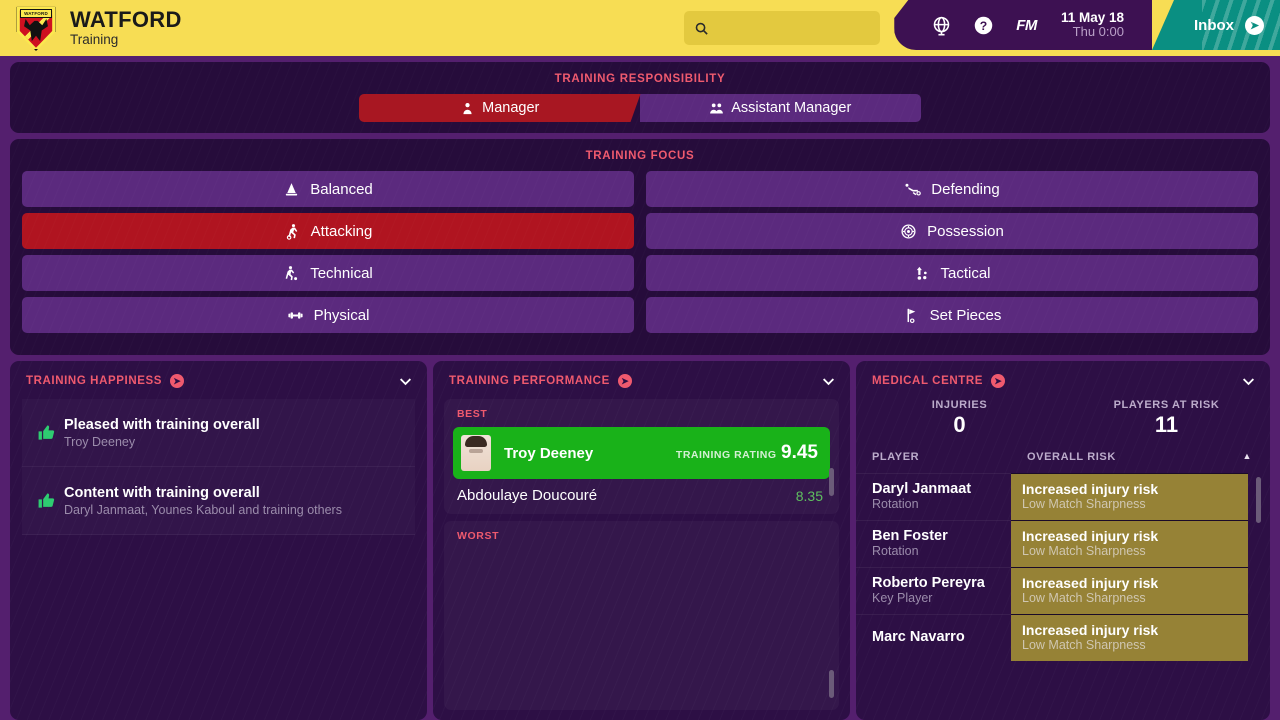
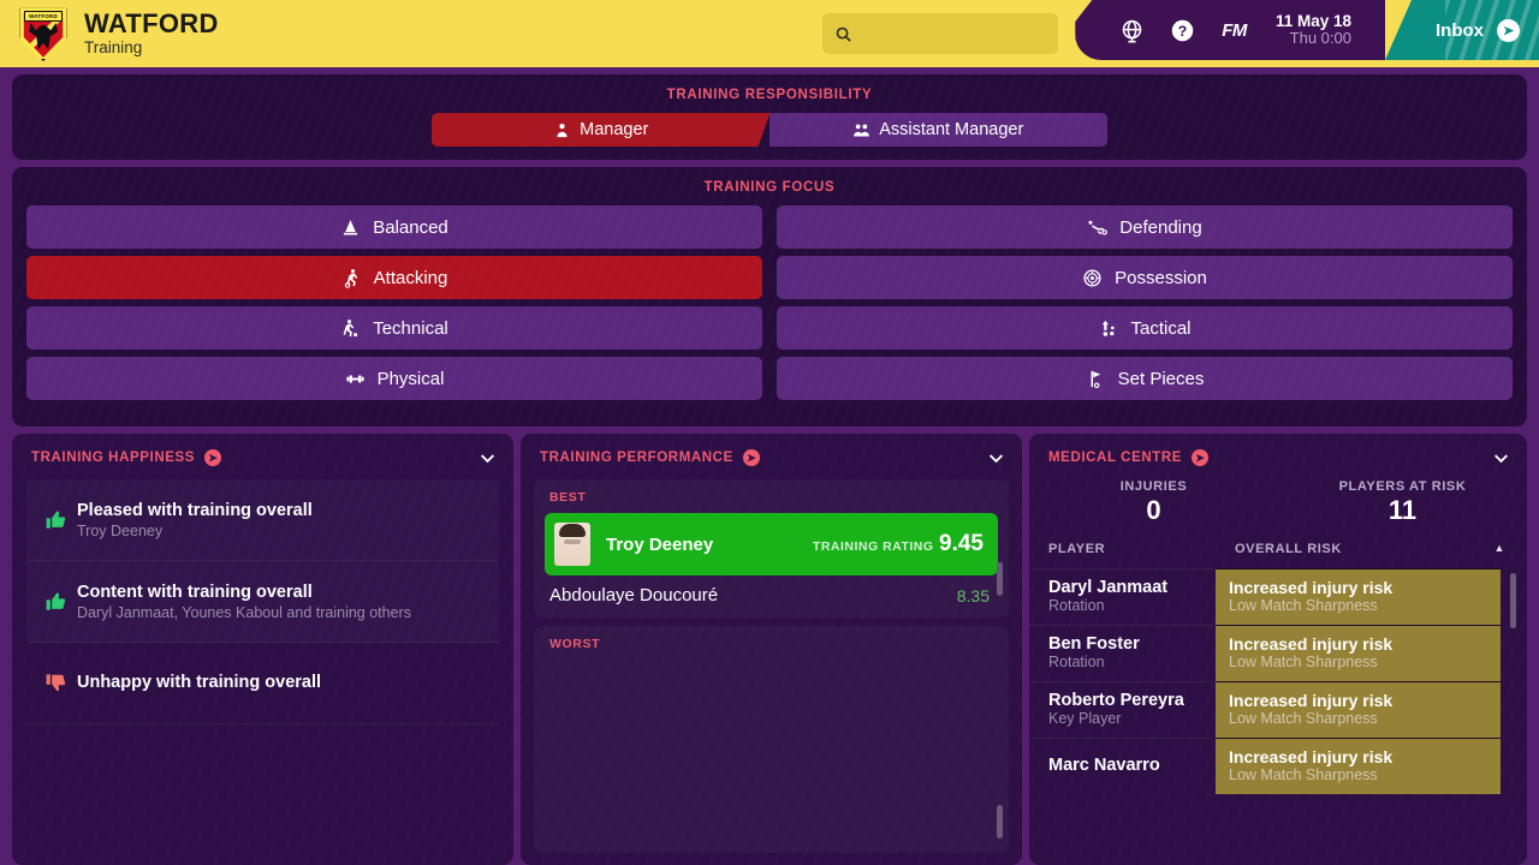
  WATFORD
  Training
  ?
  FM
  11 May 18
  Thu 0:00
  Manager
  TRAINING HAPPINESS
  ➤
  Pleased with training overall
  Troy Deeney
  Content with training overall
  Daryl Janmaat, Younes Kaboul and training others
+ Unhappy with training overall
  TRAINING PERFORMANCE
  ➤
  BEST
  Troy Deeney
  TRAINING RATING 9.45
  Abdoulaye Doucouré
  8.35
  WORST
  MEDICAL CENTRE
  ➤
  INJURIES
  0
  PLAYERS AT RISK
  11
  PLAYER
  OVERALL RISK
  ▲
  Daryl Janmaat
  Rotation
  Increased injury risk
  Low Match Sharpness
  Ben Foster
  Rotation
  Increased injury risk
  Low Match Sharpness
  Roberto Pereyra
  Key Player
  Increased injury risk
  Low Match Sharpness
  Marc Navarro
  Increased injury risk
  Low Match Sharpness
